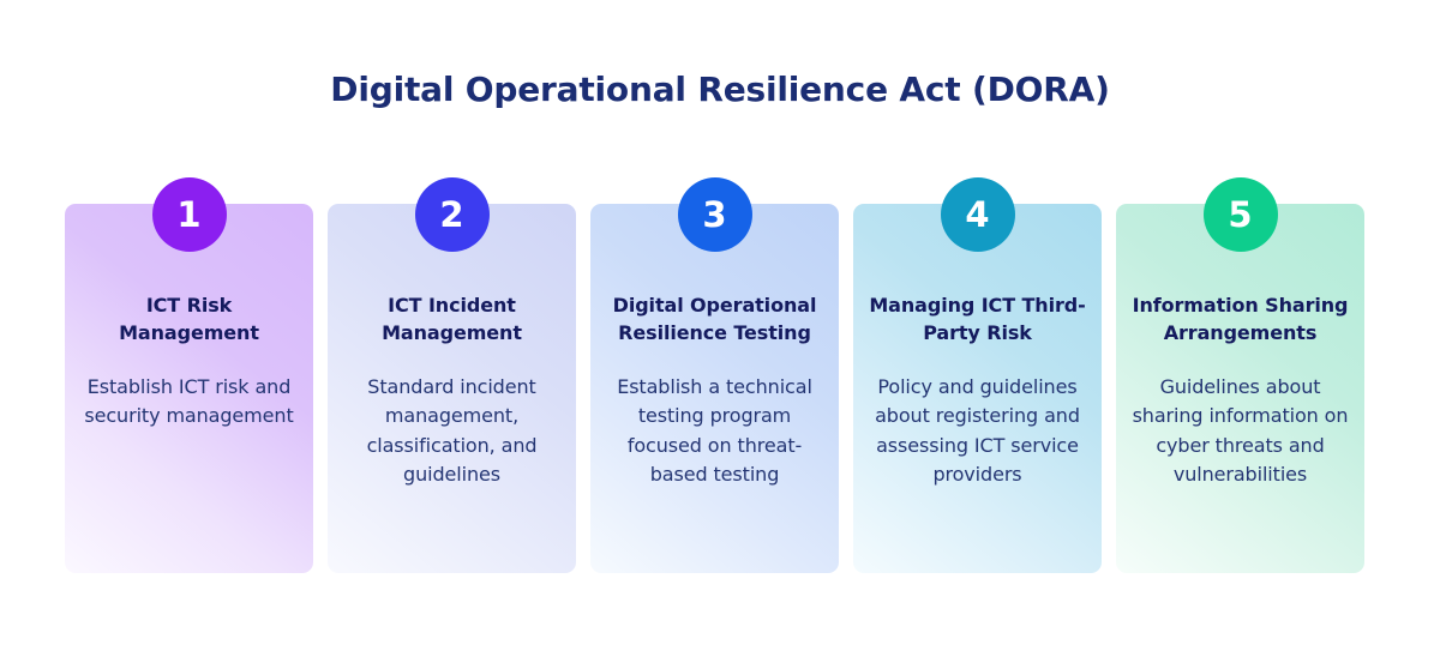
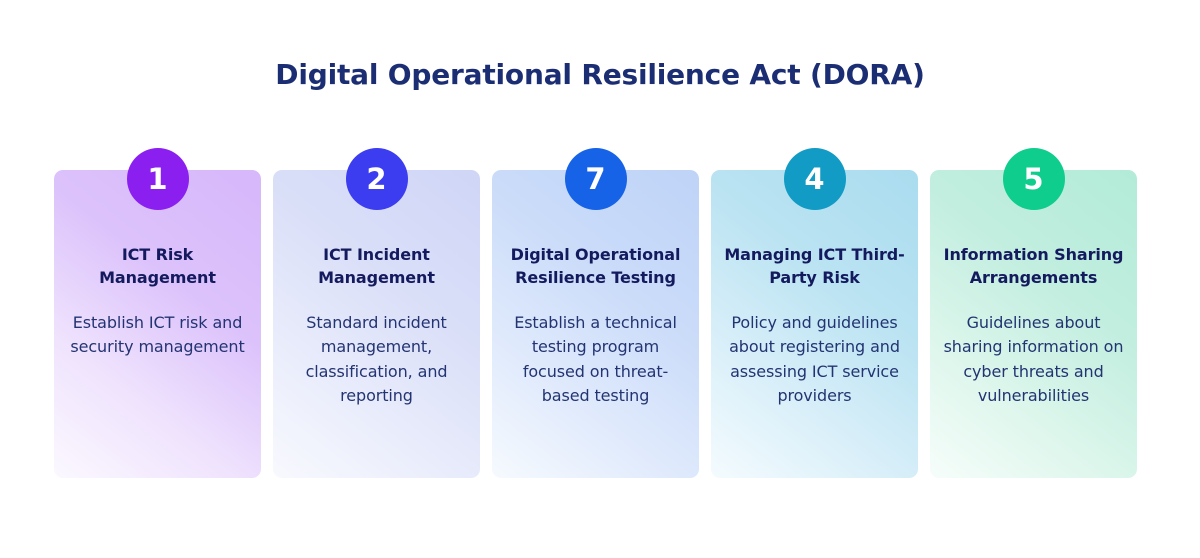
  Digital Operational Resilience Act (DORA)
  1
  ICT Risk Management
  Establish ICT risk and security management
  2
  ICT Incident Management
- Standard incident management, classification, and guidelines
+ Standard incident management, classification, and reporting
- 3
+ 7
  Digital Operational Resilience Testing
  Establish a technical testing program focused on threat-based testing
  4
  Managing ICT Third-Party Risk
  Policy and guidelines about registering and assessing ICT service providers
  5
  Information Sharing Arrangements
  Guidelines about sharing information on cyber threats and vulnerabilities
